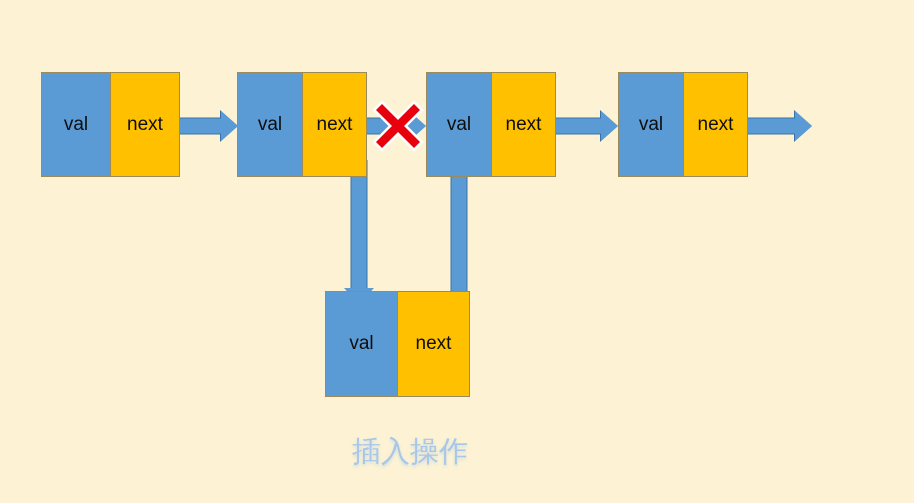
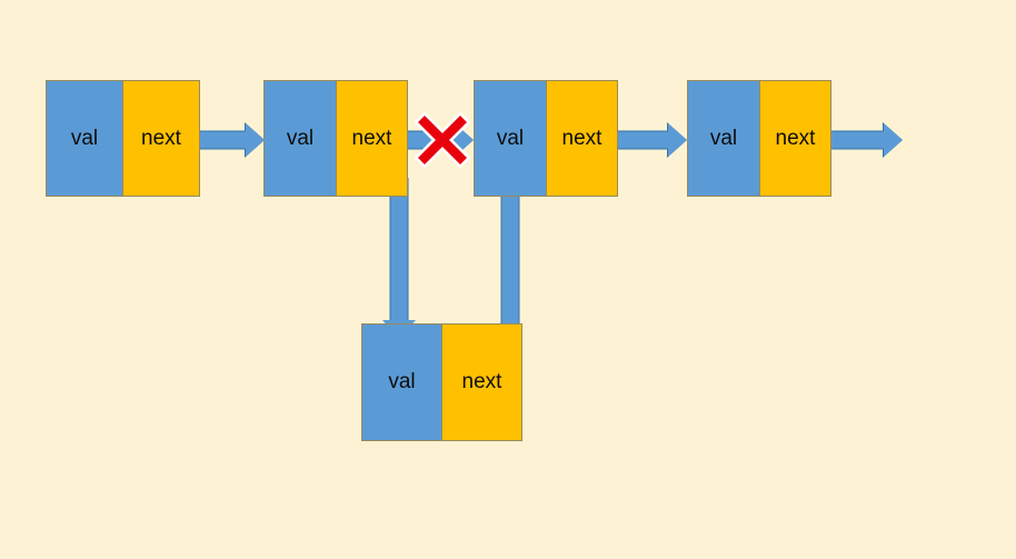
  val
  next
  val
  next
  val
  next
  val
  next
  val
  next
- 插入操作
